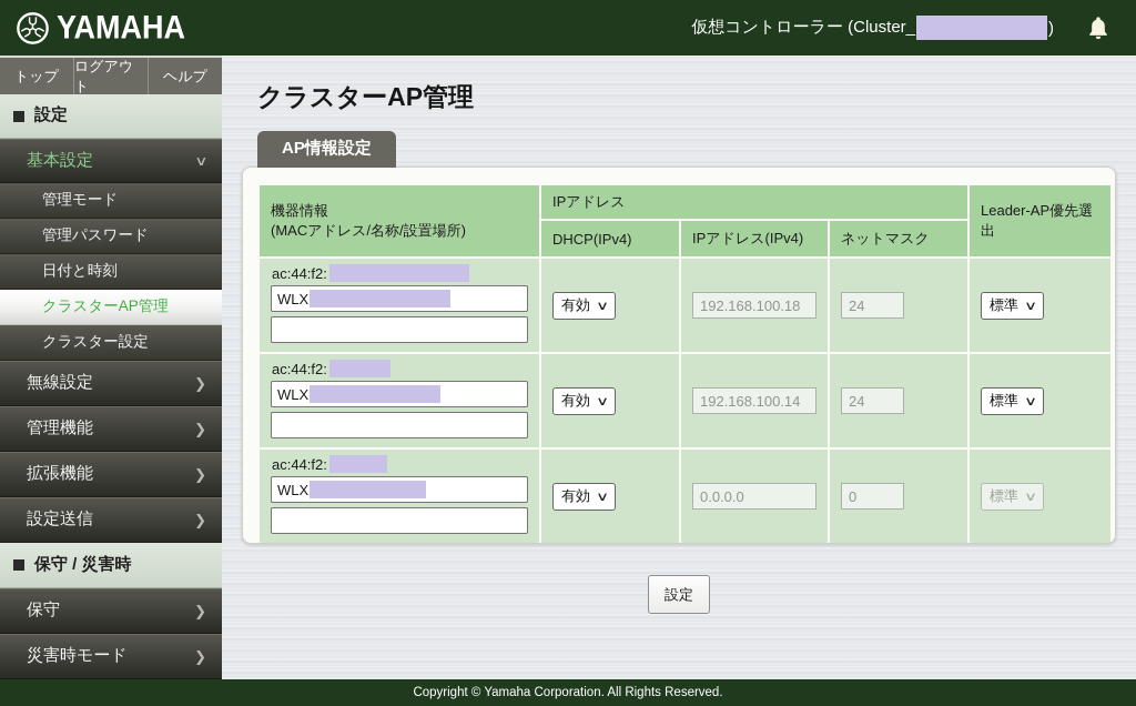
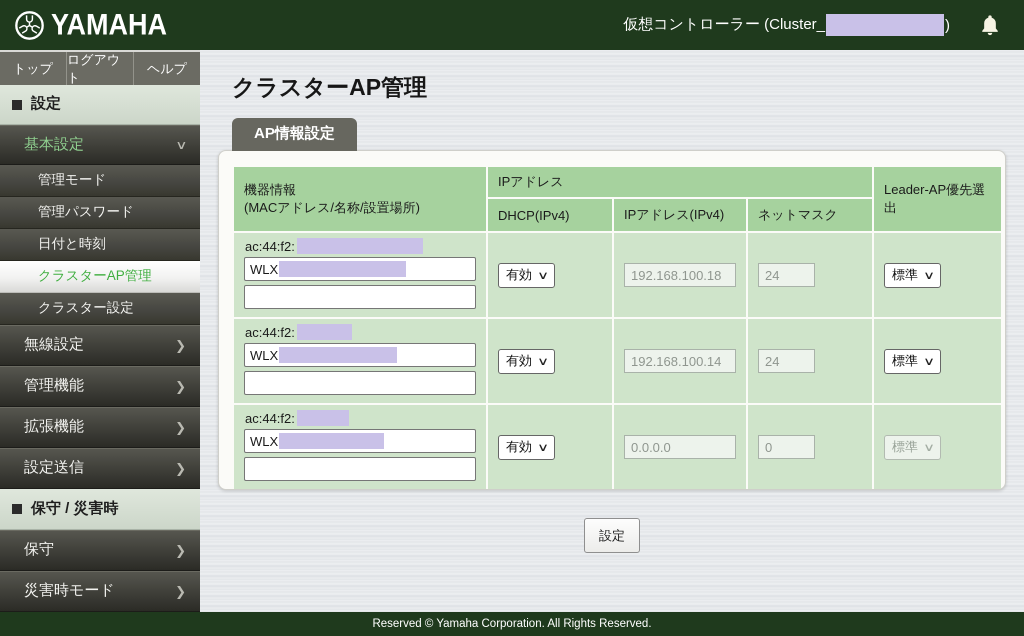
  YAMAHA
  仮想コントローラー (Cluster_
  )
  トップ
  ログアウト
  ヘルプ
  設定
  基本設定
  ∨
  管理モード
  管理パスワード
  日付と時刻
  クラスターAP管理
  クラスター設定
  無線設定
  ❯
  管理機能
  ❯
  拡張機能
  ❯
  設定送信
  ❯
  保守 / 災害時
  保守
  ❯
  災害時モード
  ❯
  クラスターAP管理
  AP情報設定
  機器情報 (MACアドレス/名称/設置場所)	IPアドレス	Leader-AP優先選出
  DHCP(IPv4)	IPアドレス(IPv4)	ネットマスク
  ac:44:f2: WLX	有効 ∨	192.168.100.18	24	標準 ∨
  ac:44:f2: WLX	有効 ∨	192.168.100.14	24	標準 ∨
  ac:44:f2: WLX	有効 ∨	0.0.0.0	0	標準 ∨
  設定
- Copyright © Yamaha Corporation. All Rights Reserved.
+ Reserved © Yamaha Corporation. All Rights Reserved.
